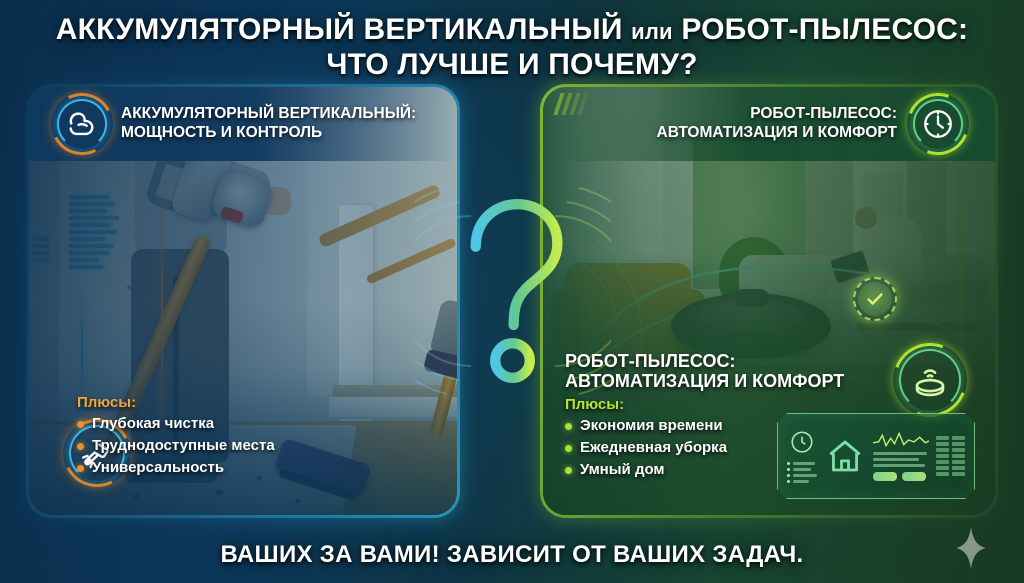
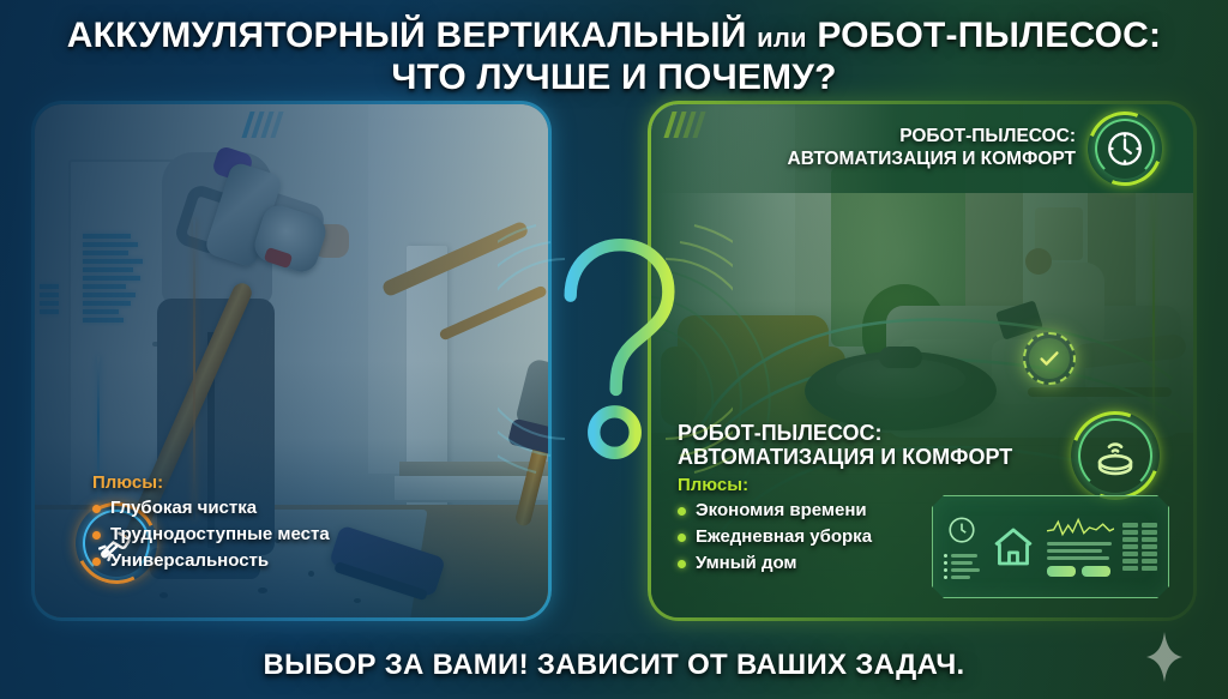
  АККУМУЛЯТОРНЫЙ ВЕРТИКАЛЬНЫЙ или РОБОТ-ПЫЛЕСОС:
  ЧТО ЛУЧШЕ И ПОЧЕМУ?
- АККУМУЛЯТОРНЫЙ ВЕРТИКАЛЬНЫЙ:
- МОЩНОСТЬ И КОНТРОЛЬ
  Плюсы:
  Глубокая чистка
  Труднодоступные места
  Универсальность
  РОБОТ-ПЫЛЕСОС:
  АВТОМАТИЗАЦИЯ И КОМФОРТ
  РОБОТ-ПЫЛЕСОС:
  АВТОМАТИЗАЦИЯ И КОМФОРТ
  Плюсы:
  Экономия времени
  Ежедневная уборка
  Умный дом
- ВАШИХ ЗА ВАМИ! ЗАВИСИТ ОТ ВАШИХ ЗАДАЧ.
+ ВЫБОР ЗА ВАМИ! ЗАВИСИТ ОТ ВАШИХ ЗАДАЧ.
